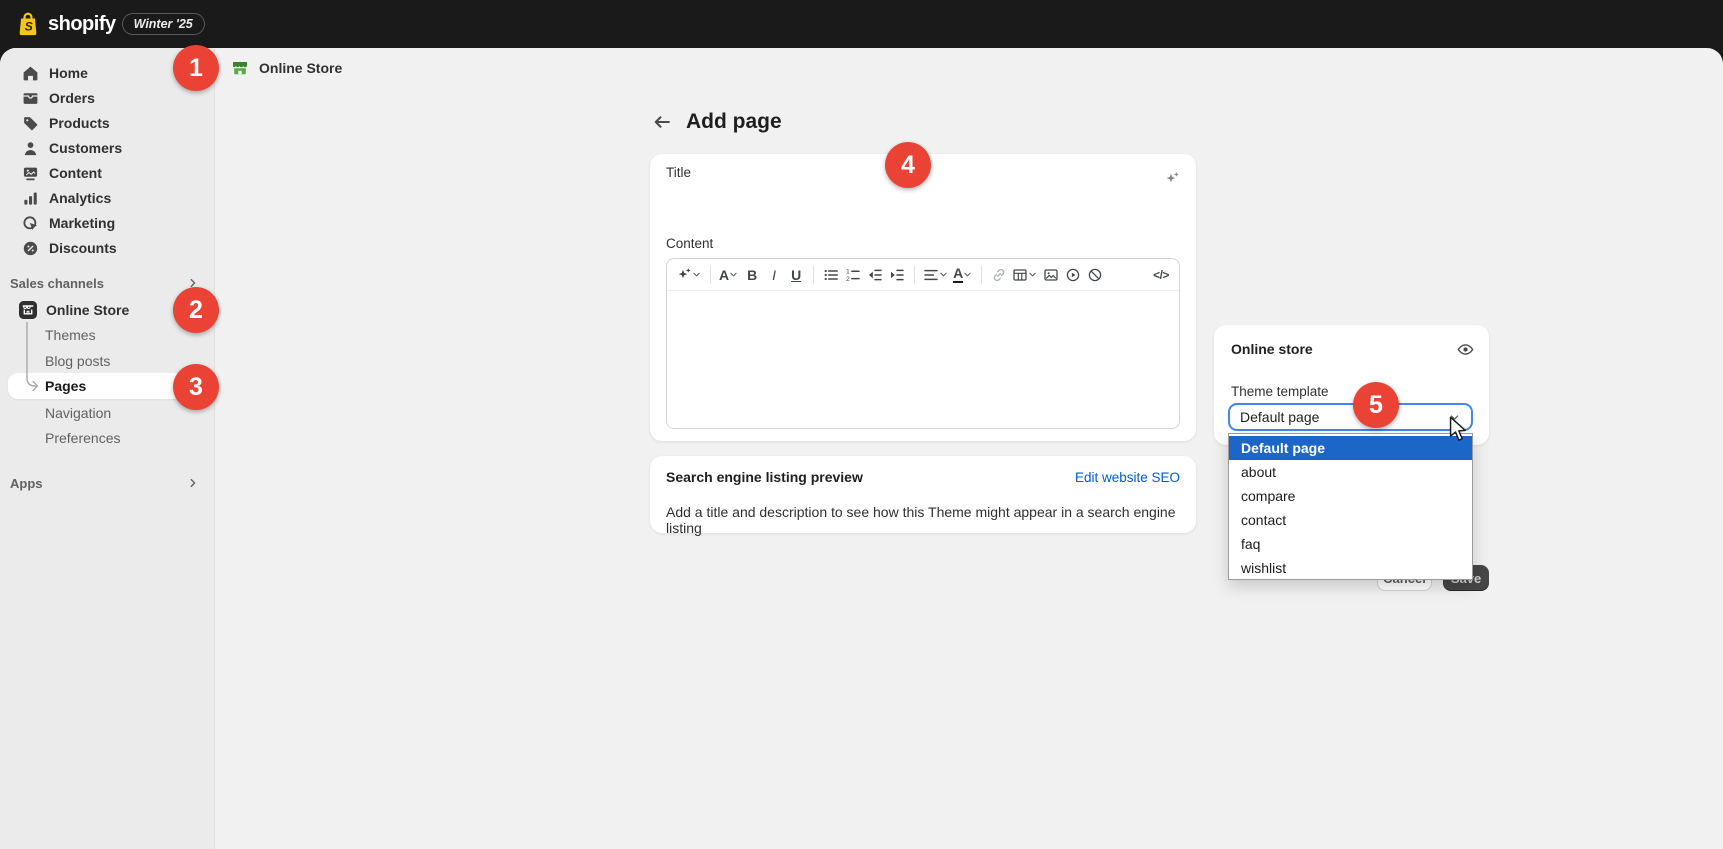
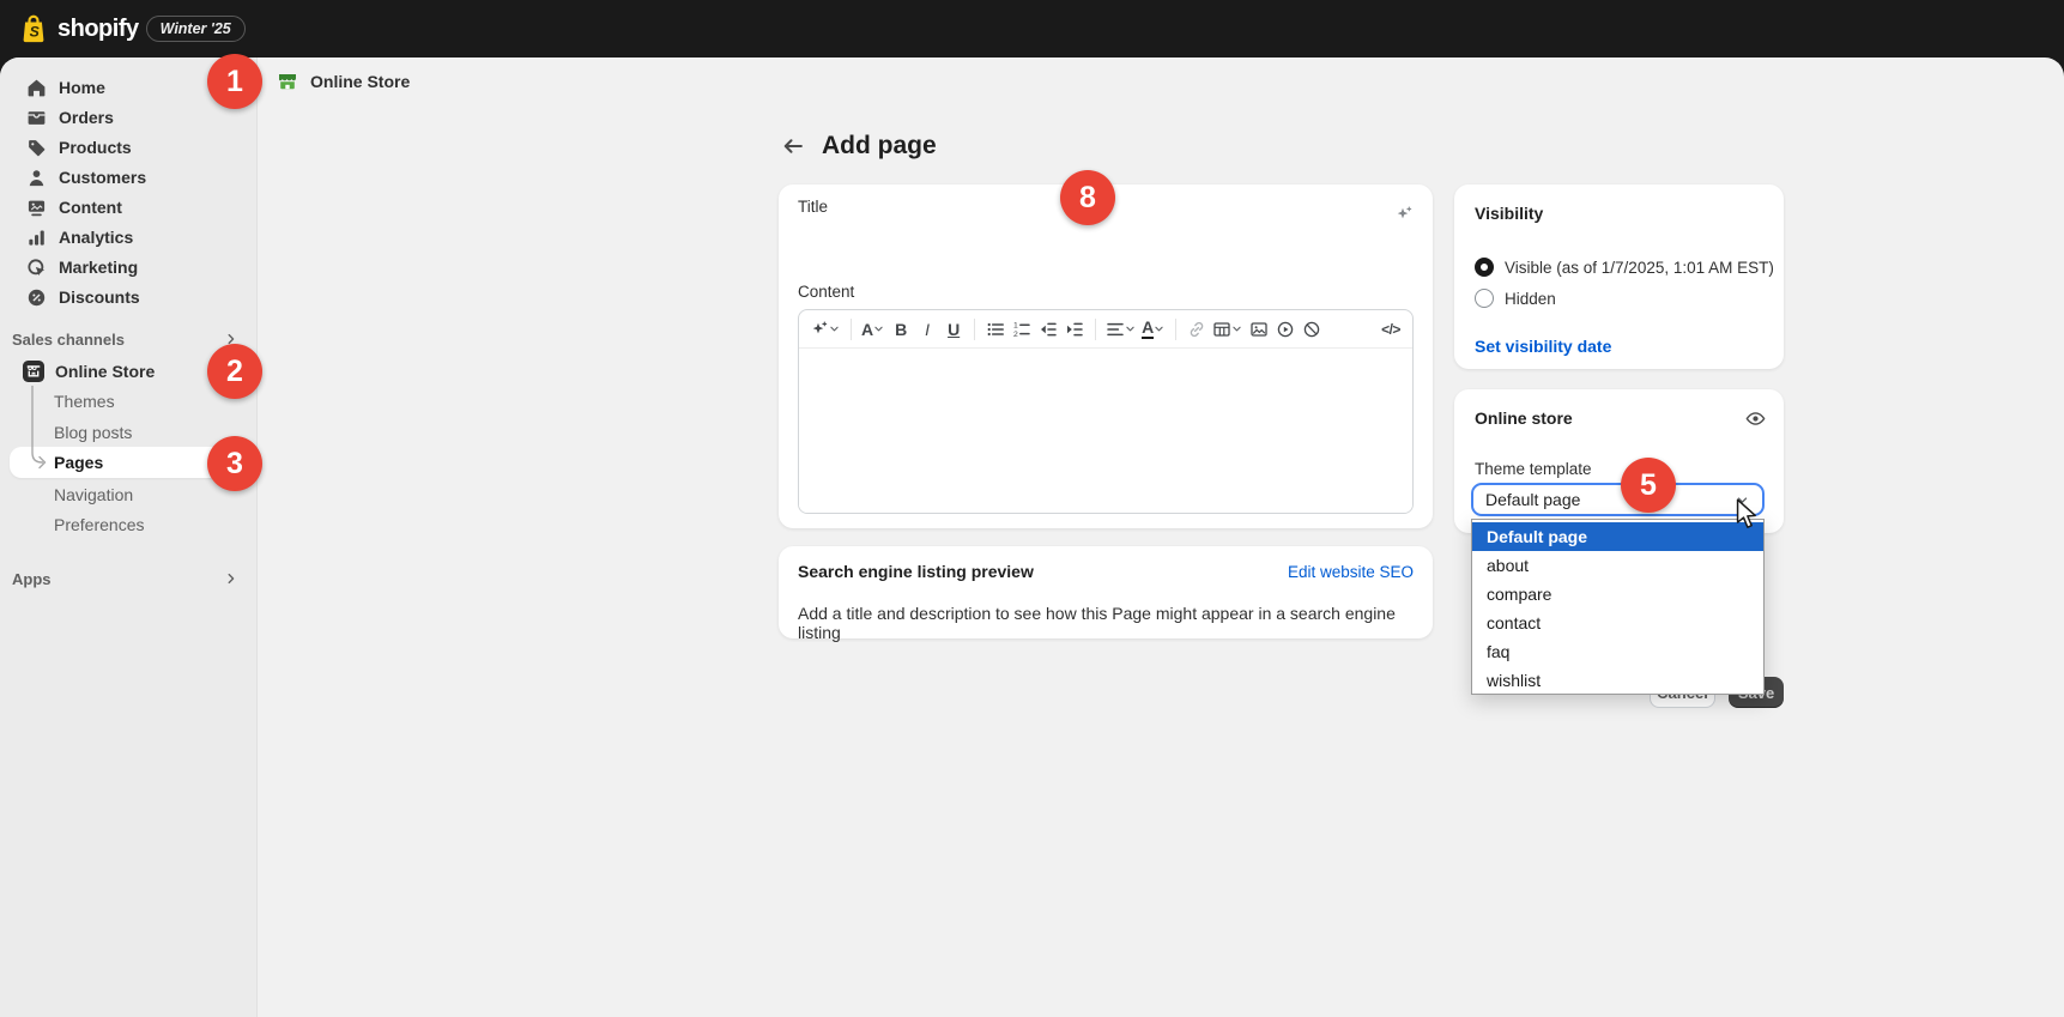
  S
  shopify
  Winter '25
  Home
  Orders
  Products
  Customers
  Content
  Analytics
  Marketing
  Discounts
  Sales channels
  Online Store
  Themes
  Blog posts
  Pages
  Navigation
  Preferences
  Apps
  Online Store
  Add page
  Title
  Content
  A
  B
  I
  U
  A
  </>
  Search engine listing preview
  Edit website SEO
- Add a title and description to see how this Theme might appear in a search engine listing
+ Add a title and description to see how this Page might appear in a search engine listing
+ Visibility
+ Visible (as of 1/7/2025, 1:01 AM EST)
+ Hidden
+ Set visibility date
  Online store
  Theme template
  Default page
  Default page
  about
  compare
  contact
  faq
  wishlist
  1
  2
  3
- 4
+ 8
  5
